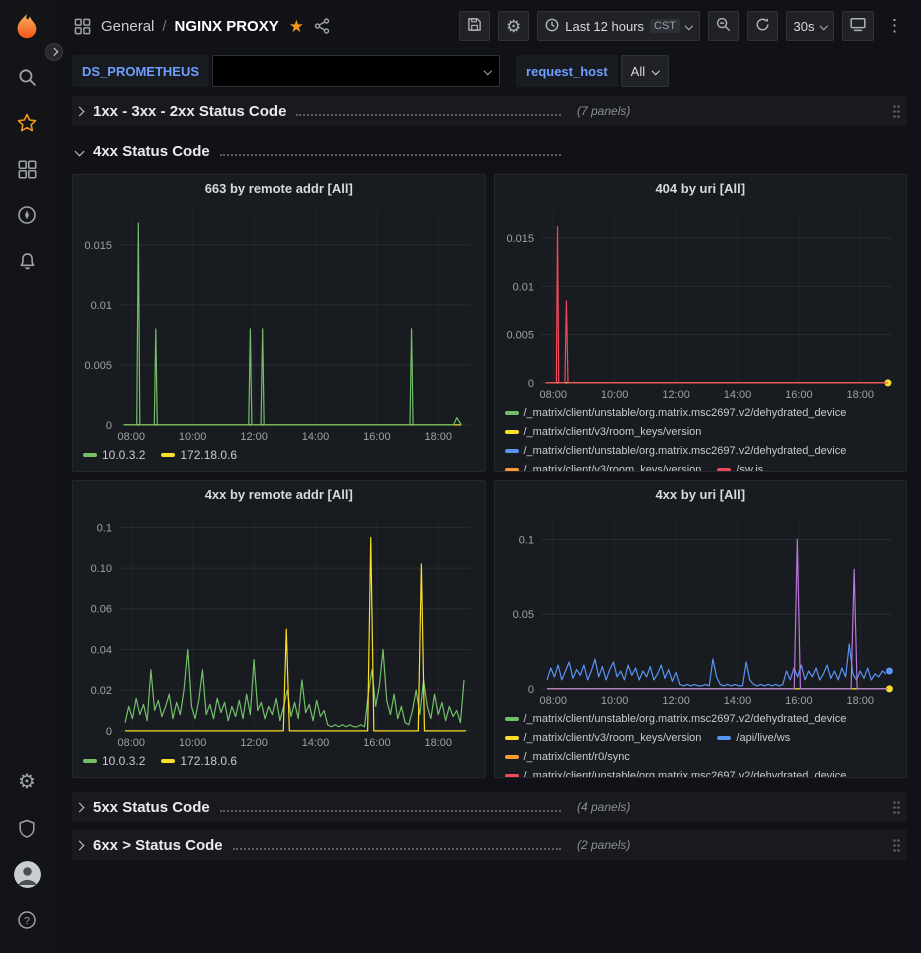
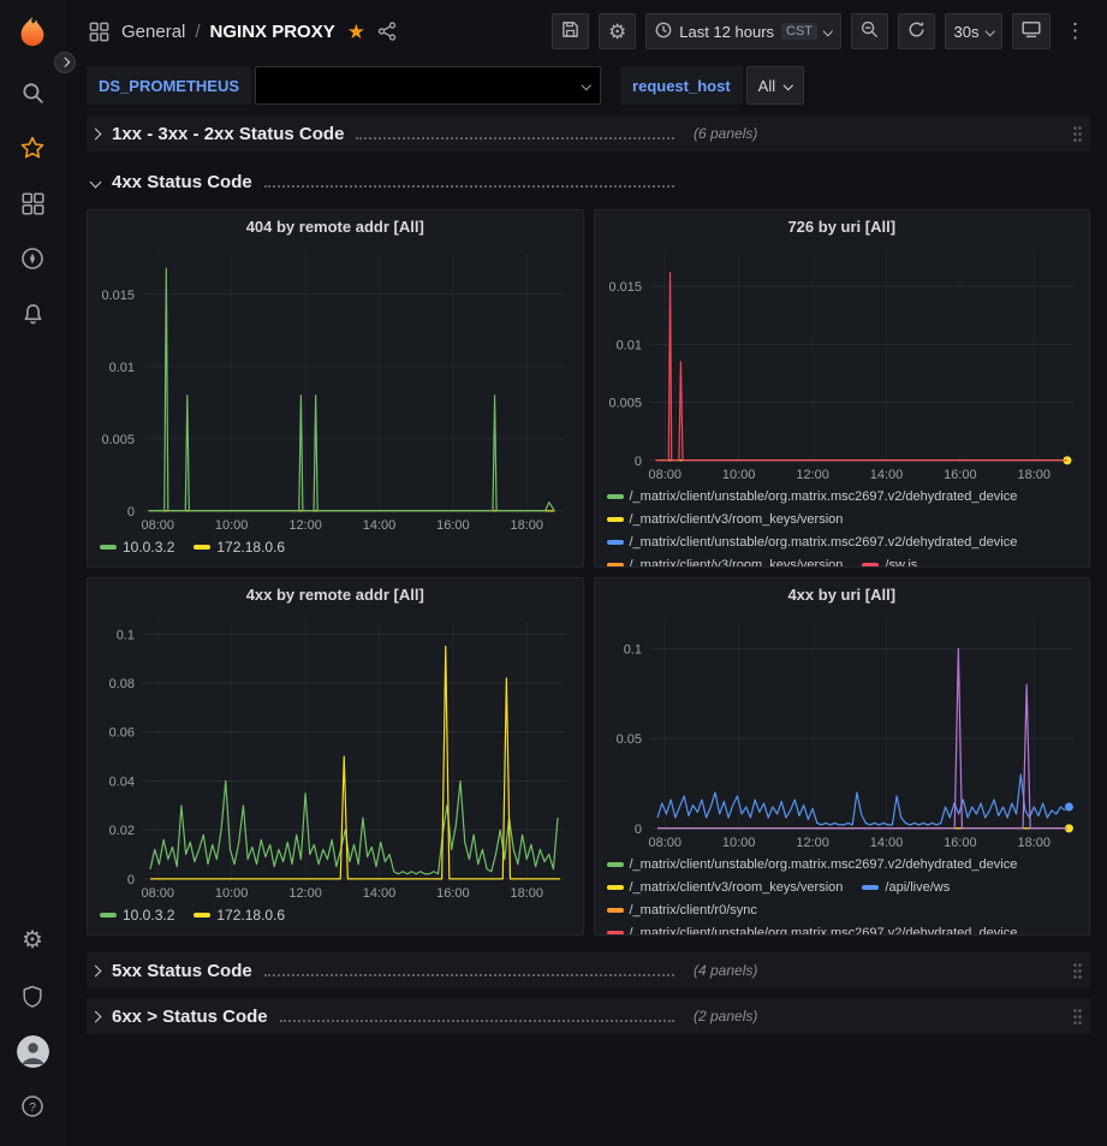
  ⚙
  ?
  General
  /
  NGINX PROXY
  ★
  ⚙
  Last 12 hours
  CST
  30s
  ⋮
  DS_PROMETHEUS
  request_host
  All
  1xx - 3xx - 2xx Status Code
- (7 panels)
+ (6 panels)
  4xx Status Code
- 663 by remote addr [All]
+ 404 by remote addr [All]
  0
  0.005
  0.01
  0.015
  08:00
  10:00
  12:00
  14:00
  16:00
  18:00
  10.0.3.2
  172.18.0.6
- 404 by uri [All]
+ 726 by uri [All]
  0
  0.005
  0.01
  0.015
  08:00
  10:00
  12:00
  14:00
  16:00
  18:00
  /_matrix/client/unstable/org.matrix.msc2697.v2/dehydrated_device
  /_matrix/client/v3/room_keys/version
  /_matrix/client/unstable/org.matrix.msc2697.v2/dehydrated_device
  /_matrix/client/v3/room_keys/version
  /sw.js
  4xx by remote addr [All]
  0
  0.02
  0.04
  0.06
- 0.10
+ 0.08
  0.1
  08:00
  10:00
  12:00
  14:00
  16:00
  18:00
  10.0.3.2
  172.18.0.6
  4xx by uri [All]
  0
  0.05
  0.1
  08:00
  10:00
  12:00
  14:00
  16:00
  18:00
  /_matrix/client/unstable/org.matrix.msc2697.v2/dehydrated_device
  /_matrix/client/v3/room_keys/version
  /api/live/ws
  /_matrix/client/r0/sync
  /_matrix/client/unstable/org.matrix.msc2697.v2/dehydrated_device
  5xx Status Code
  (4 panels)
  6xx > Status Code
  (2 panels)
